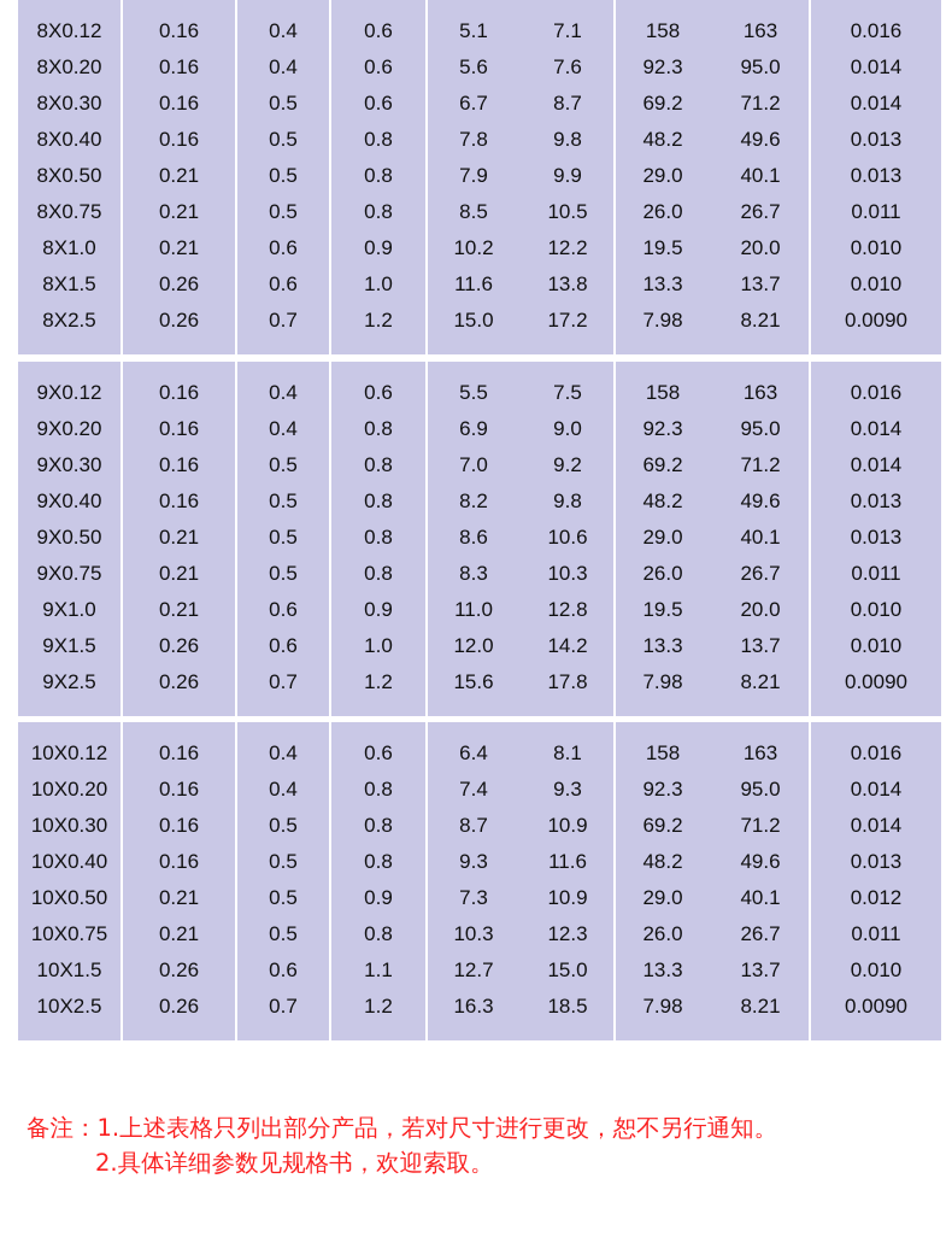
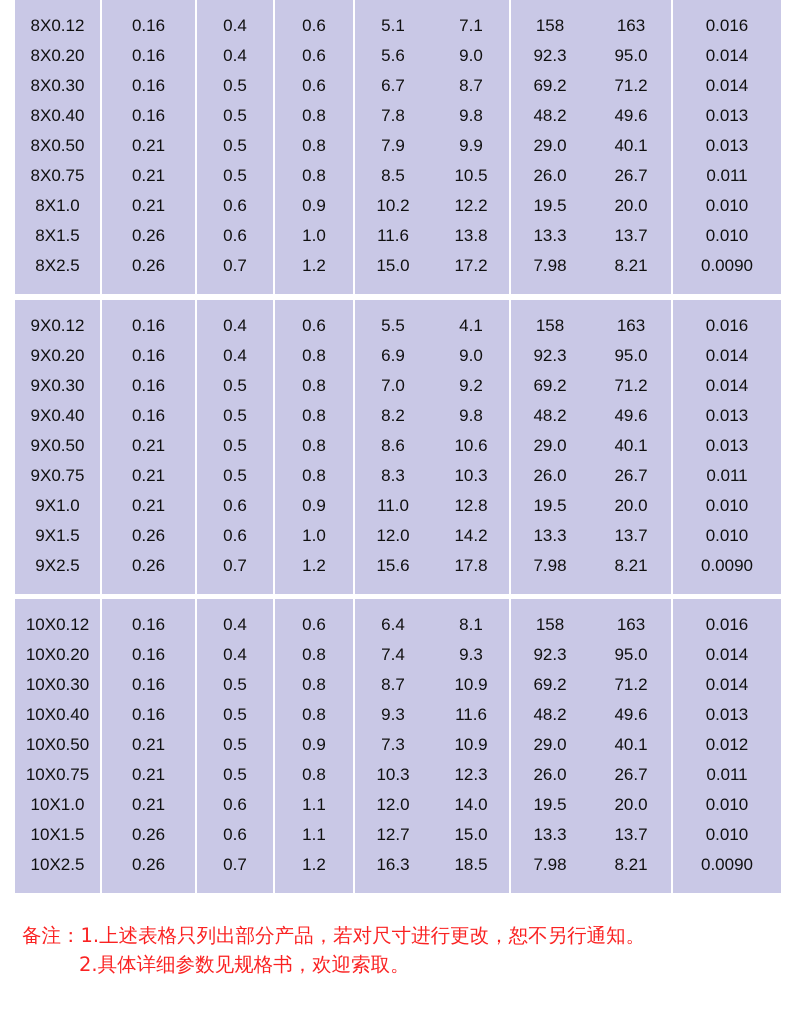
  8X0.12	0.16	0.4	0.6	5.1	7.1	158	163	0.016
- 8X0.20	0.16	0.4	0.6	5.6	7.6	92.3	95.0	0.014
+ 8X0.20	0.16	0.4	0.6	5.6	9.0	92.3	95.0	0.014
  8X0.30	0.16	0.5	0.6	6.7	8.7	69.2	71.2	0.014
  8X0.40	0.16	0.5	0.8	7.8	9.8	48.2	49.6	0.013
  8X0.50	0.21	0.5	0.8	7.9	9.9	29.0	40.1	0.013
  8X0.75	0.21	0.5	0.8	8.5	10.5	26.0	26.7	0.011
  8X1.0	0.21	0.6	0.9	10.2	12.2	19.5	20.0	0.010
  8X1.5	0.26	0.6	1.0	11.6	13.8	13.3	13.7	0.010
  8X2.5	0.26	0.7	1.2	15.0	17.2	7.98	8.21	0.0090
- 9X0.12	0.16	0.4	0.6	5.5	7.5	158	163	0.016
+ 9X0.12	0.16	0.4	0.6	5.5	4.1	158	163	0.016
  9X0.20	0.16	0.4	0.8	6.9	9.0	92.3	95.0	0.014
  9X0.30	0.16	0.5	0.8	7.0	9.2	69.2	71.2	0.014
  9X0.40	0.16	0.5	0.8	8.2	9.8	48.2	49.6	0.013
  9X0.50	0.21	0.5	0.8	8.6	10.6	29.0	40.1	0.013
  9X0.75	0.21	0.5	0.8	8.3	10.3	26.0	26.7	0.011
  9X1.0	0.21	0.6	0.9	11.0	12.8	19.5	20.0	0.010
  9X1.5	0.26	0.6	1.0	12.0	14.2	13.3	13.7	0.010
  9X2.5	0.26	0.7	1.2	15.6	17.8	7.98	8.21	0.0090
  10X0.12	0.16	0.4	0.6	6.4	8.1	158	163	0.016
  10X0.20	0.16	0.4	0.8	7.4	9.3	92.3	95.0	0.014
  10X0.30	0.16	0.5	0.8	8.7	10.9	69.2	71.2	0.014
  10X0.40	0.16	0.5	0.8	9.3	11.6	48.2	49.6	0.013
  10X0.50	0.21	0.5	0.9	7.3	10.9	29.0	40.1	0.012
  10X0.75	0.21	0.5	0.8	10.3	12.3	26.0	26.7	0.011
+ 10X1.0	0.21	0.6	1.1	12.0	14.0	19.5	20.0	0.010
  10X1.5	0.26	0.6	1.1	12.7	15.0	13.3	13.7	0.010
  10X2.5	0.26	0.7	1.2	16.3	18.5	7.98	8.21	0.0090
  备注：1.上述表格只列出部分产品，若对尺寸进行更改，恕不另行通知。
  2.具体详细参数见规格书，欢迎索取。
